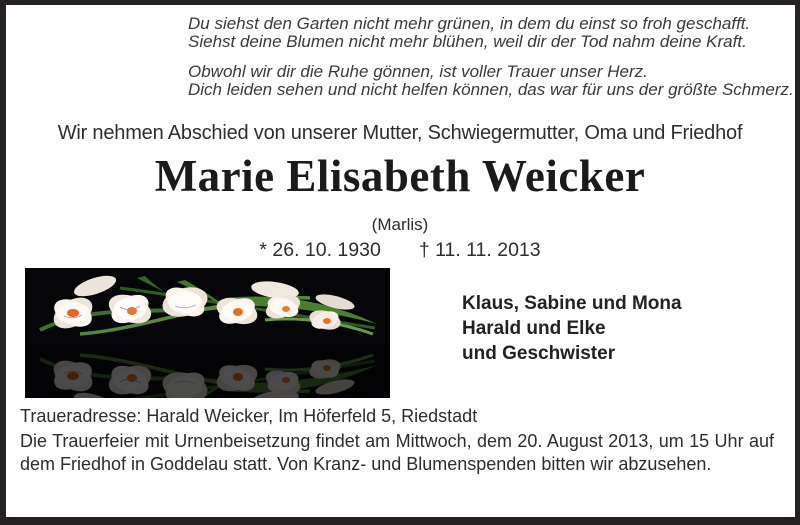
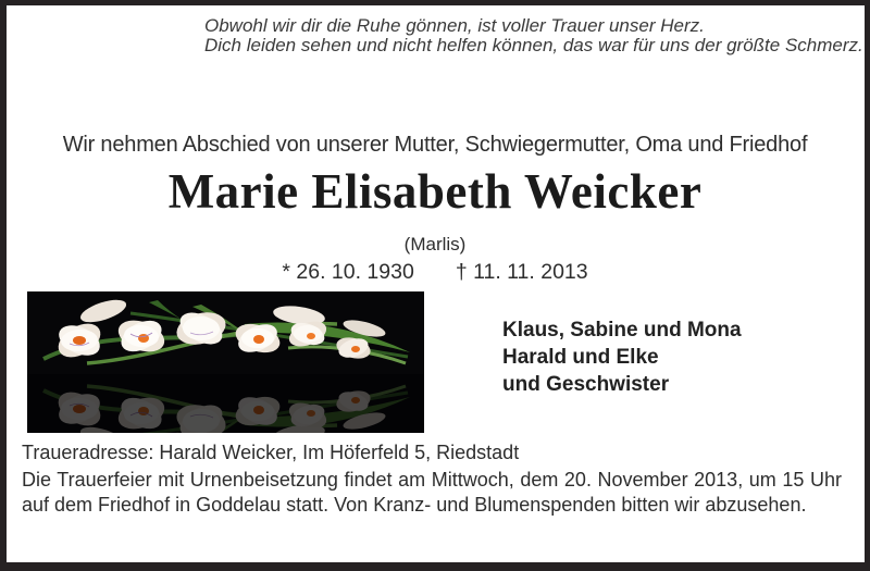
- Du siehst den Garten nicht mehr grünen, in dem du einst so froh geschafft.
- Siehst deine Blumen nicht mehr blühen, weil dir der Tod nahm deine Kraft.
  Obwohl wir dir die Ruhe gönnen, ist voller Trauer unser Herz.
  Dich leiden sehen und nicht helfen können, das war für uns der größte Schmerz.
  Wir nehmen Abschied von unserer Mutter, Schwiegermutter, Oma und Friedhof
  Marie Elisabeth Weicker
  (Marlis)
  * 26. 10. 1930
  † 11. 11. 2013
  Klaus, Sabine und Mona
  Harald und Elke
  und Geschwister
  Traueradresse: Harald Weicker, Im Höferfeld 5, Riedstadt
- Die Trauerfeier mit Urnenbeisetzung findet am Mittwoch, dem 20. August 2013, um 15 Uhr auf dem Friedhof in Goddelau statt. Von Kranz- und Blumenspenden bitten wir abzusehen.
+ Die Trauerfeier mit Urnenbeisetzung findet am Mittwoch, dem 20. November 2013, um 15 Uhr auf dem Friedhof in Goddelau statt. Von Kranz- und Blumenspenden bitten wir abzusehen.
